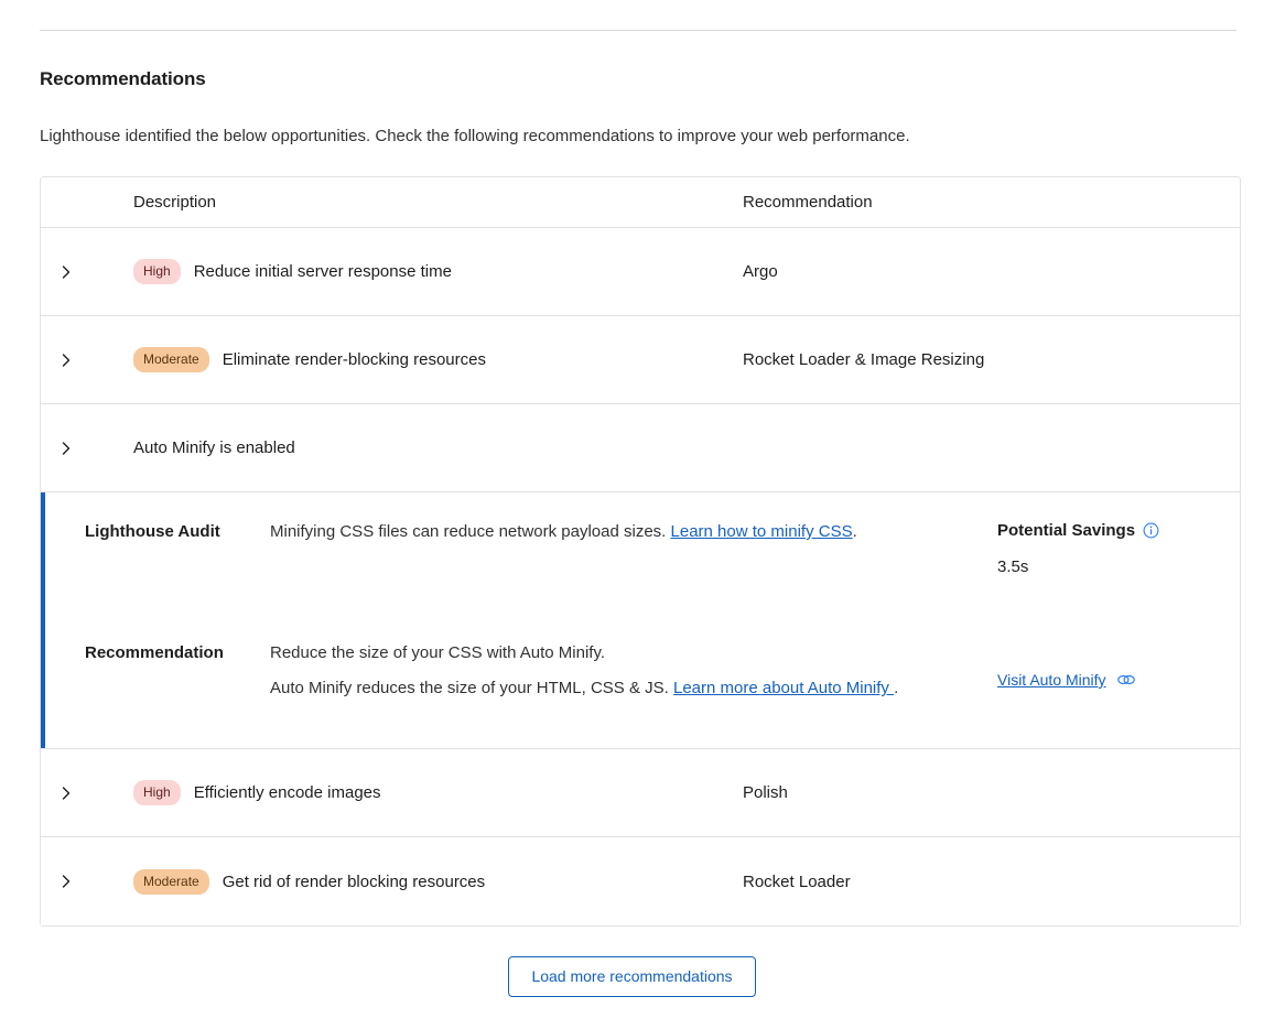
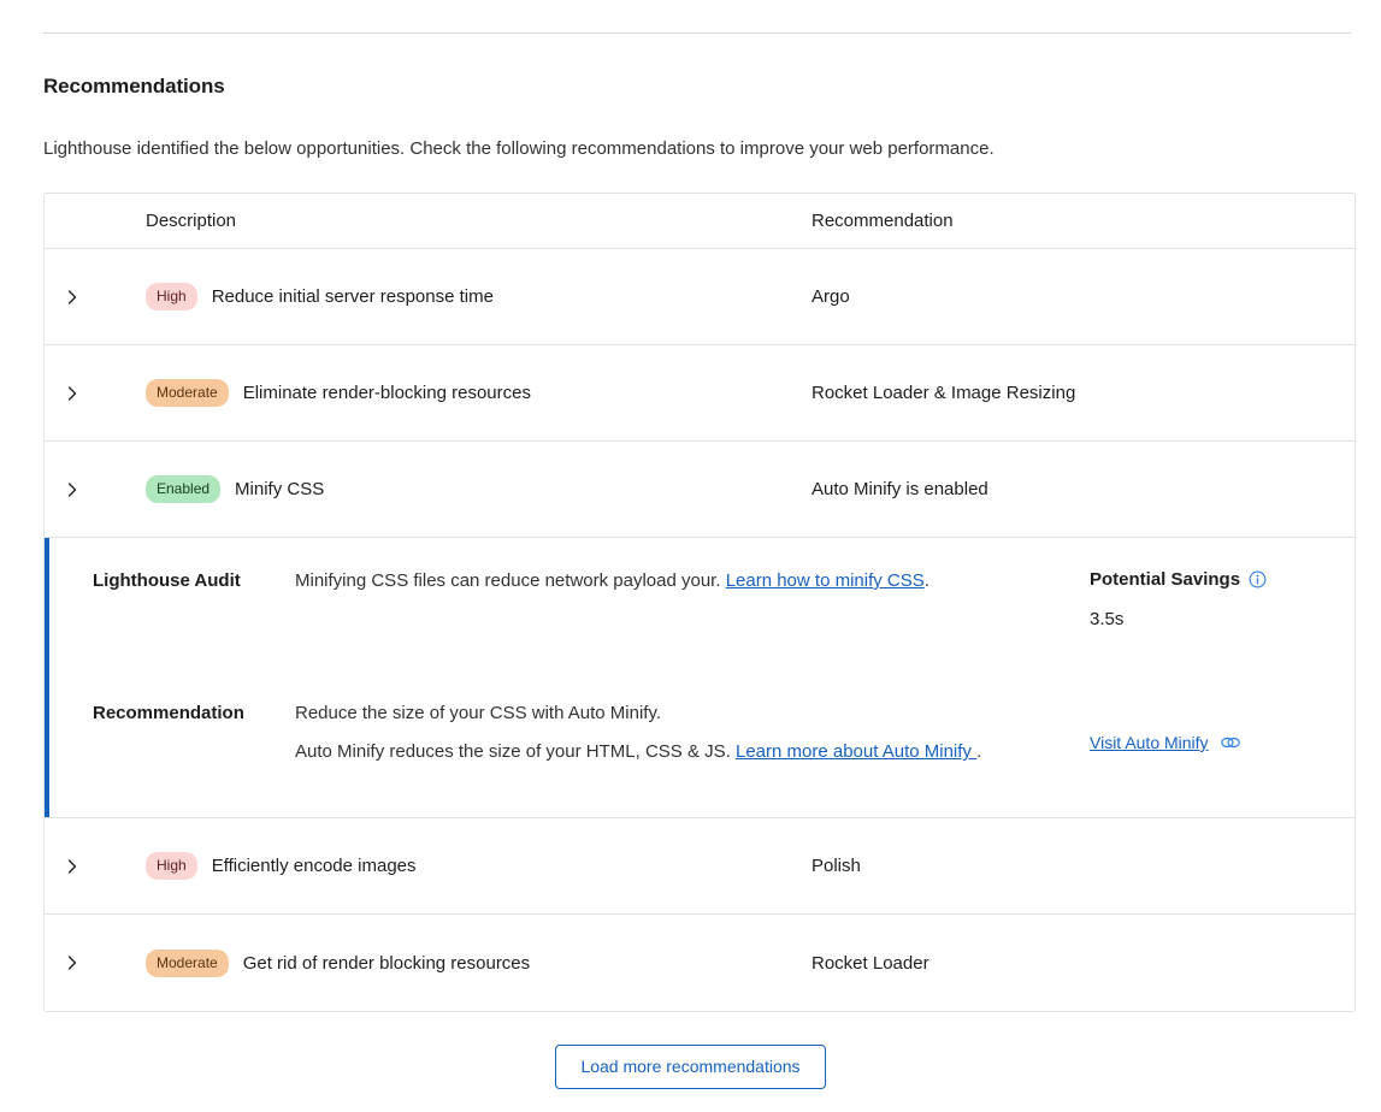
  Recommendations
  Lighthouse identified the below opportunities. Check the following recommendations to improve your web performance.
  Description
  Recommendation
  High
  Reduce initial server response time
  Argo
  Moderate
  Eliminate render-blocking resources
  Rocket Loader & Image Resizing
+ Enabled
+ Minify CSS
  Auto Minify is enabled
  Lighthouse Audit
  Recommendation
- Minifying CSS files can reduce network payload sizes. Learn how to minify CSS.
+ Minifying CSS files can reduce network payload your. Learn how to minify CSS.
  Reduce the size of your CSS with Auto Minify.
  Auto Minify reduces the size of your HTML, CSS & JS. Learn more about Auto Minify .
  Potential Savings
  3.5s
  Visit Auto Minify
  High
  Efficiently encode images
  Polish
  Moderate
  Get rid of render blocking resources
  Rocket Loader
  Load more recommendations
